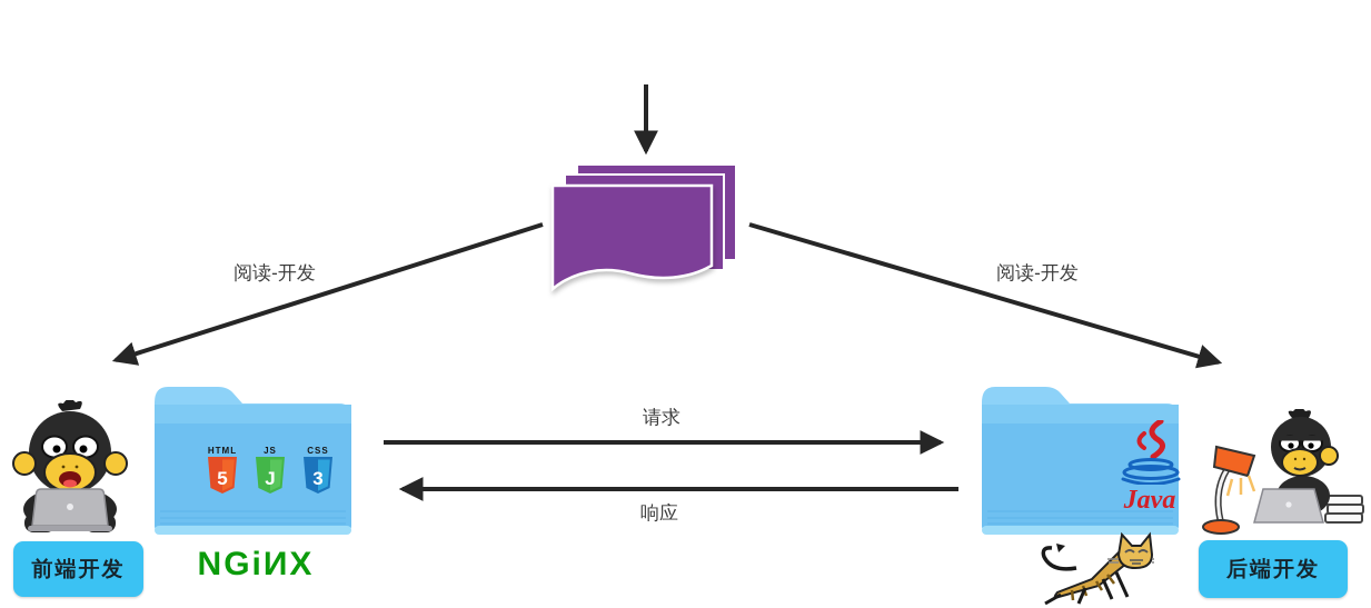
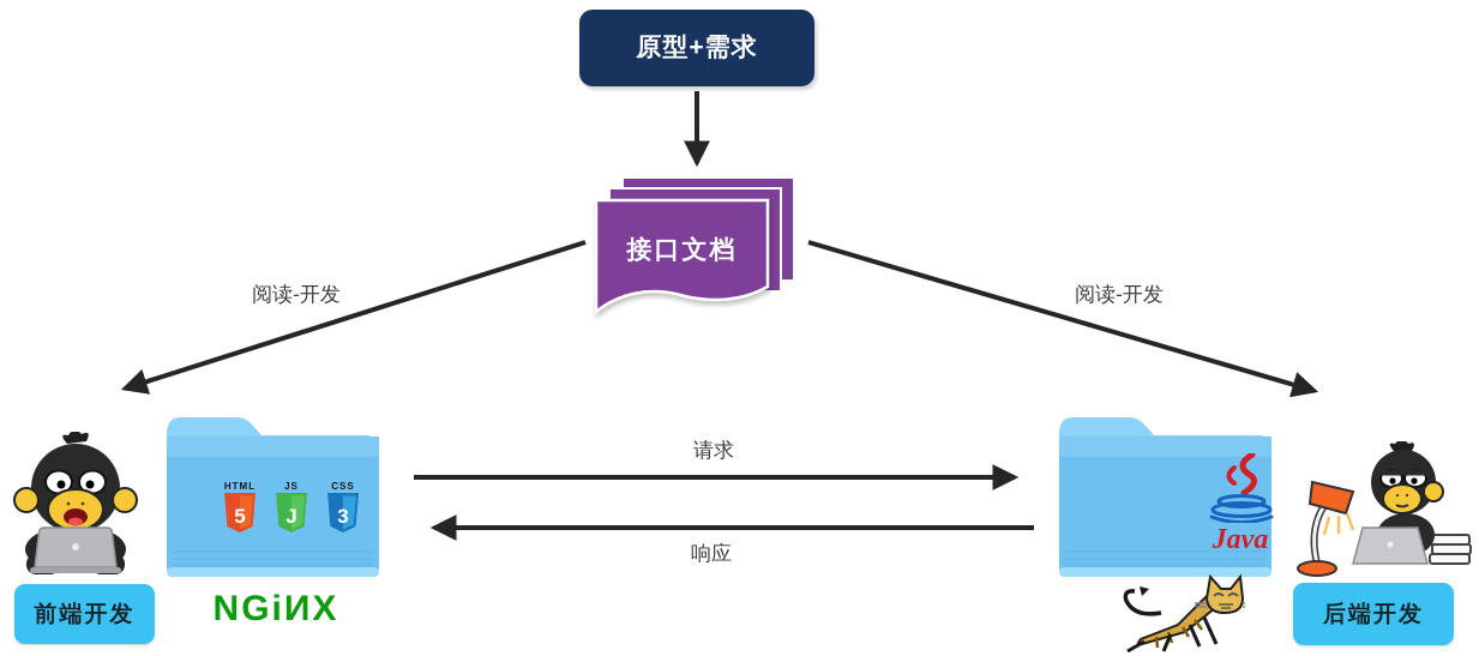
+ 原型+需求
+ 接口文档
  阅读-开发
  阅读-开发
  请求
  响应
  HTML
  5
  JS
  J
  CSS
  3
  NGiИX
  前端开发
  Java
  后端开发
